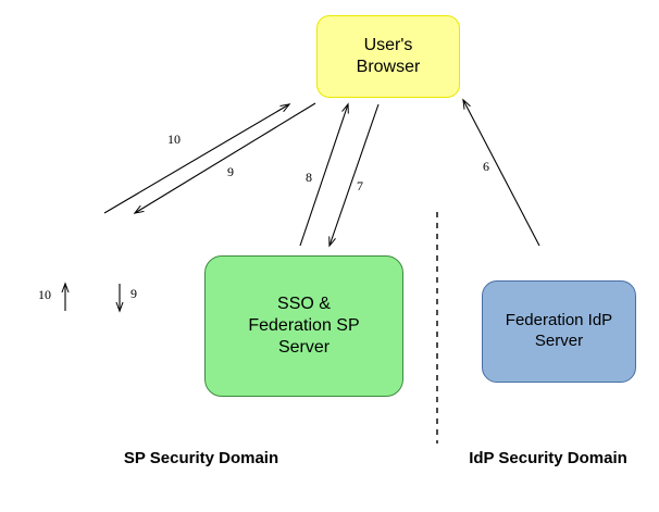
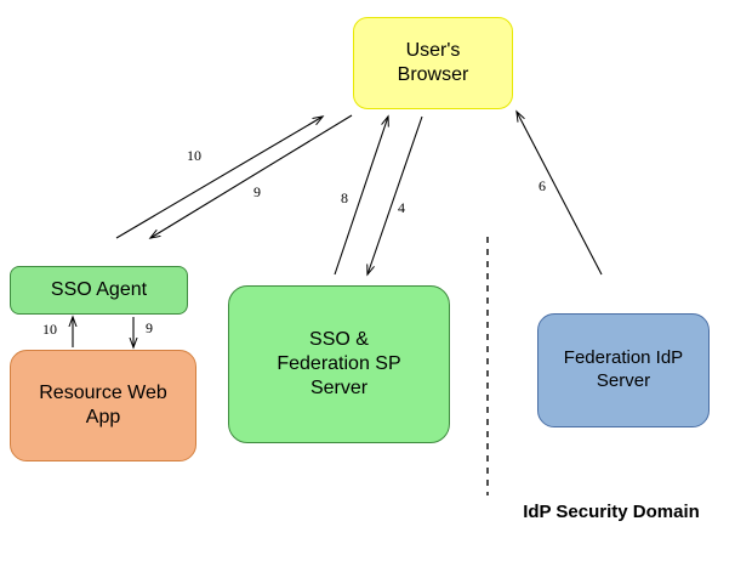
  User's
  Browser
+ SSO Agent
+ Resource Web
+ App
  SSO &
  Federation SP
  Server
  Federation IdP
  Server
  10
  9
  8
- 7
+ 4
  6
  10
  9
- SP Security Domain
  IdP Security Domain
